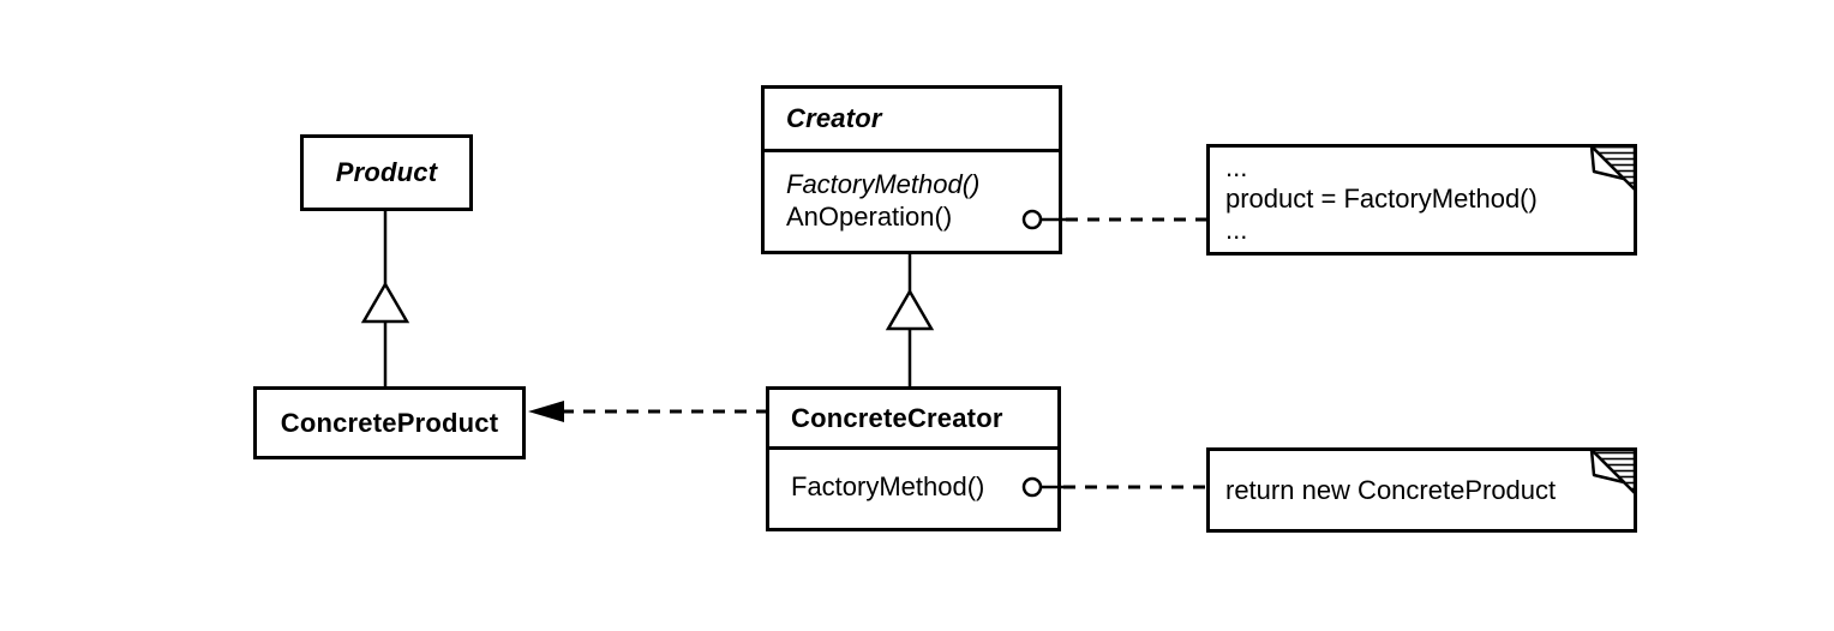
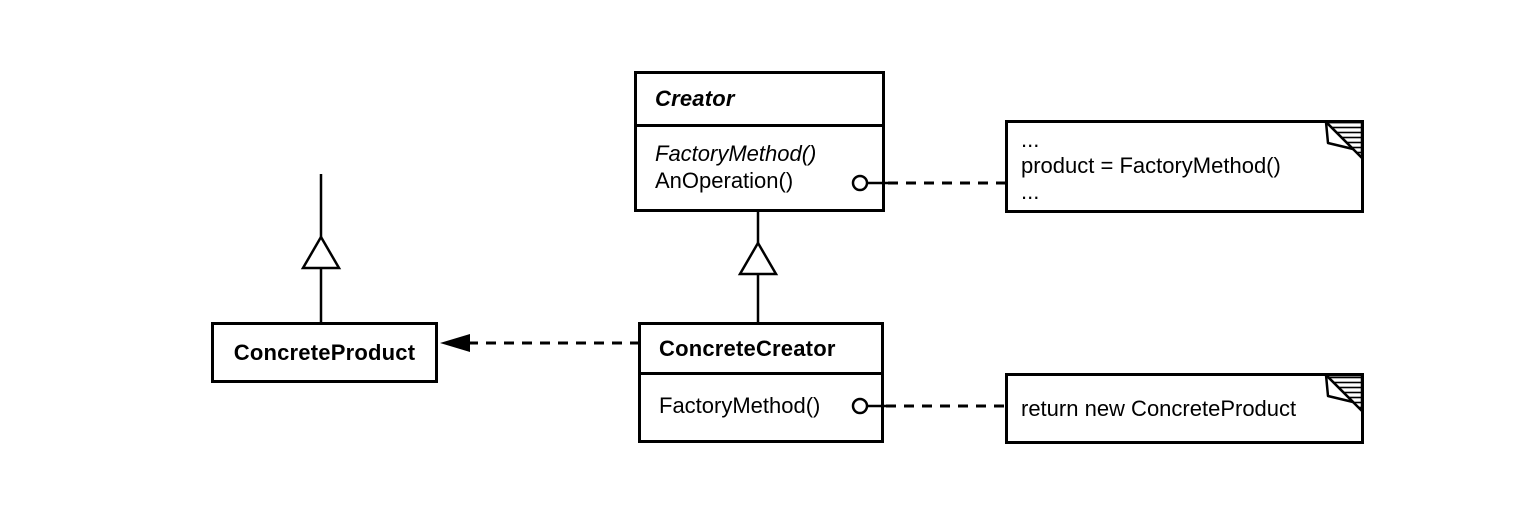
- Product
  Creator
  FactoryMethod()
  AnOperation()
  ...
  product = FactoryMethod()
  ...
  ConcreteProduct
  ConcreteCreator
  FactoryMethod()
  return new ConcreteProduct
